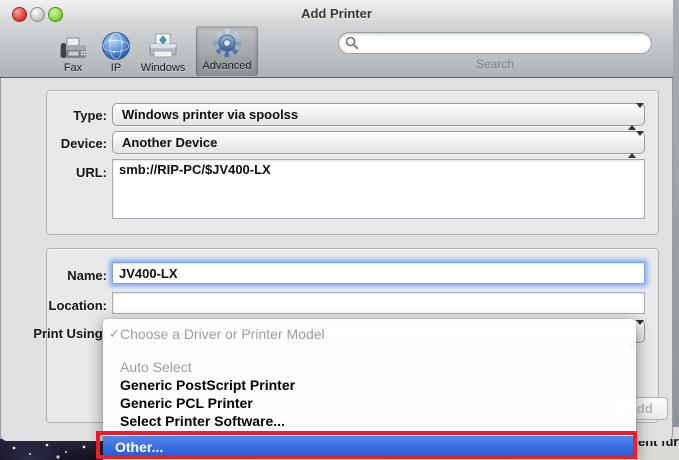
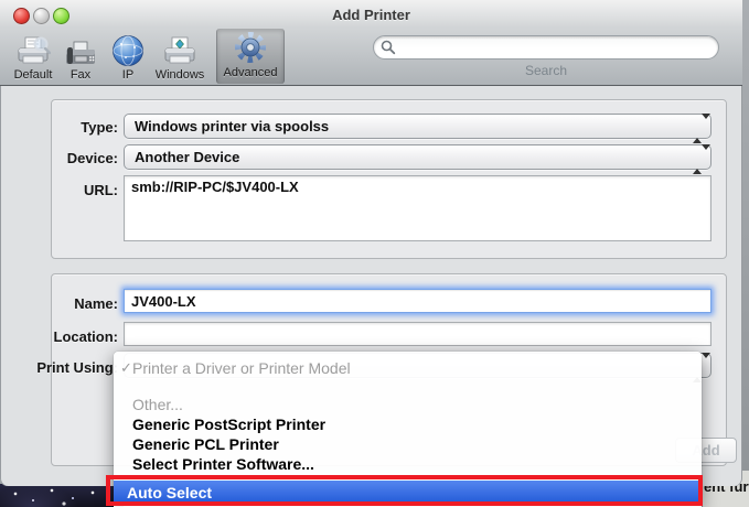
  ent fur
  Add Printer
+ Default
  Fax
  IP
  Windows
  Advanced
  Search
  Type:
  Windows printer via spoolss
  Device:
  Another Device
  URL:
  smb://RIP-PC/$JV400-LX
  Name:
  JV400-LX
  Location:
  Print Using
  ✓
- Choose a Driver or Printer Model
+ Printer a Driver or Printer Model
- Auto Select
+ Other...
  Generic PostScript Printer
  Generic PCL Printer
  Select Printer Software...
- Other...
+ Auto Select
